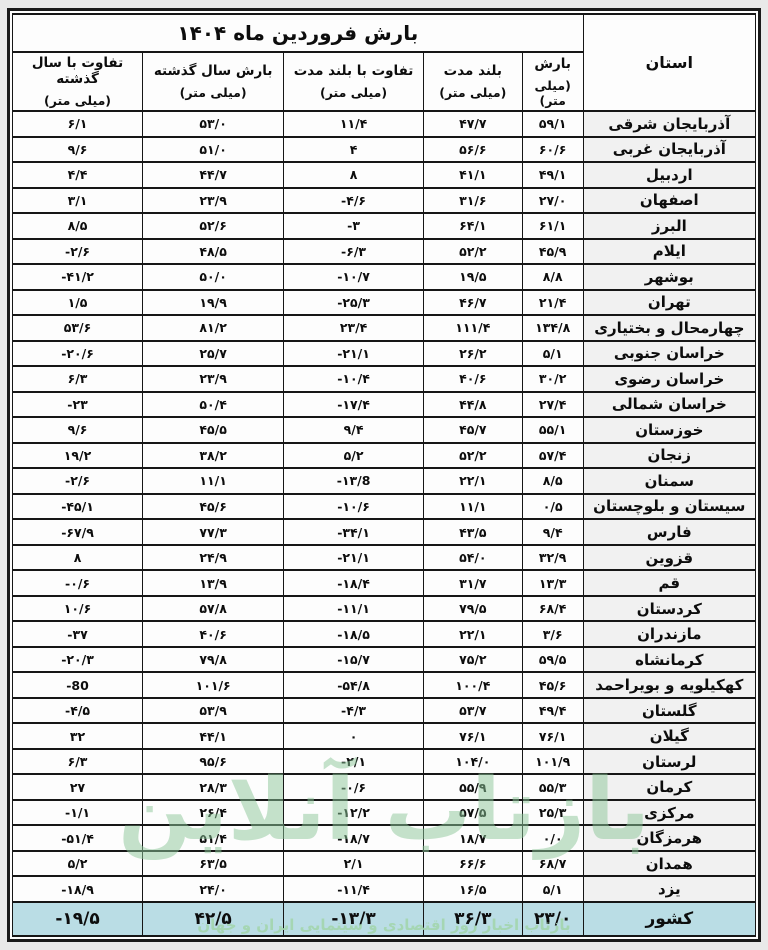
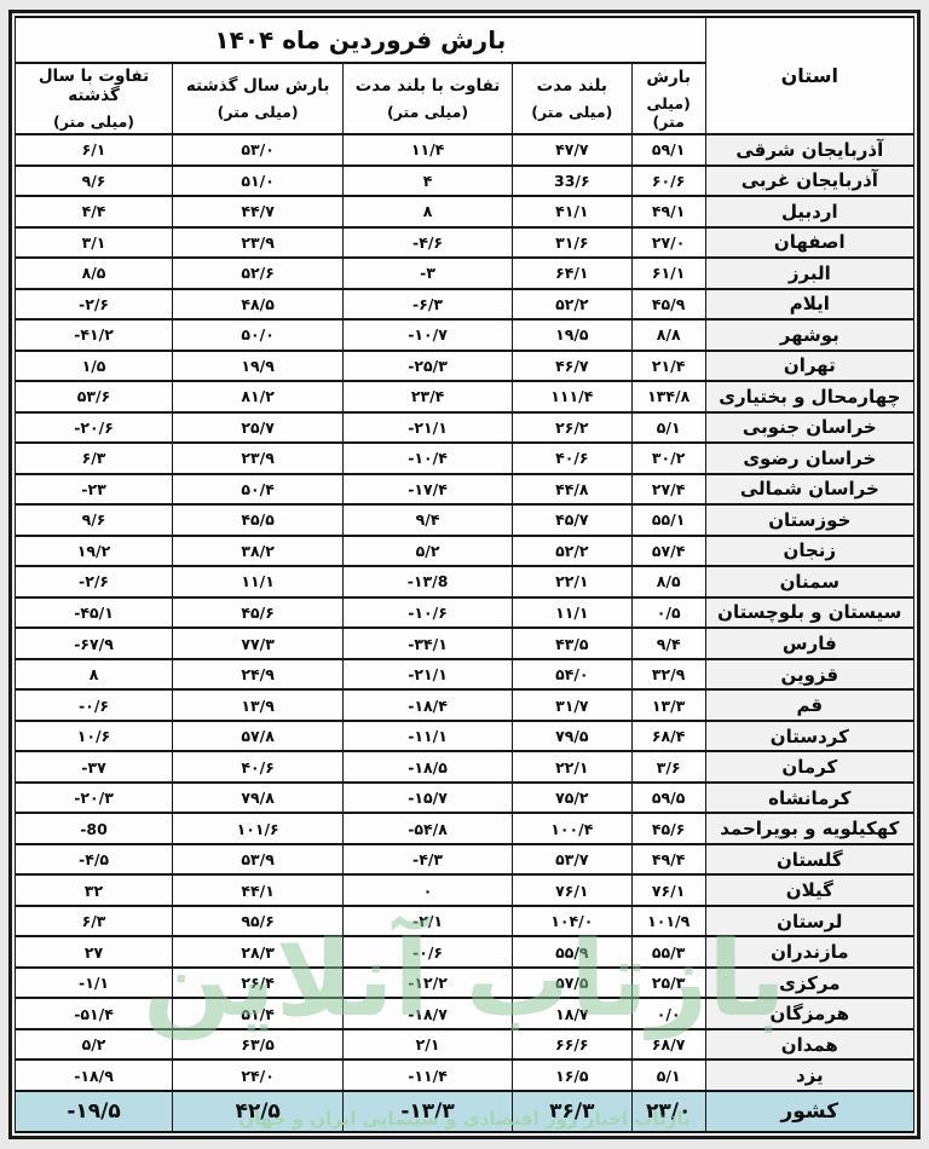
  استان	بارش فروردین ماه ۱۴۰۴
  بارش (میلی متر)	بلند مدت (میلی متر)	تفاوت با بلند مدت (میلی متر)	بارش سال گذشته (میلی متر)	تفاوت با سال گذشته (میلی متر)
  آذربایجان شرقی	۵۹/۱	۴۷/۷	۱۱/۴	۵۳/۰	۶/۱
- آذربایجان غربی	۶۰/۶	۵۶/۶	۴	۵۱/۰	۹/۶
+ آذربایجان غربی	۶۰/۶	33/۶	۴	۵۱/۰	۹/۶
  اردبیل	۴۹/۱	۴۱/۱	۸	۴۴/۷	۴/۴
  اصفهان	۲۷/۰	۳۱/۶	-۴/۶	۲۳/۹	۳/۱
  البرز	۶۱/۱	۶۴/۱	-۳	۵۲/۶	۸/۵
  ایلام	۴۵/۹	۵۲/۲	-۶/۳	۴۸/۵	-۲/۶
  بوشهر	۸/۸	۱۹/۵	-۱۰/۷	۵۰/۰	-۴۱/۲
  تهران	۲۱/۴	۴۶/۷	-۲۵/۳	۱۹/۹	۱/۵
  چهارمحال و بختیاری	۱۳۴/۸	۱۱۱/۴	۲۳/۴	۸۱/۲	۵۳/۶
  خراسان جنوبی	۵/۱	۲۶/۲	-۲۱/۱	۲۵/۷	-۲۰/۶
  خراسان رضوی	۳۰/۲	۴۰/۶	-۱۰/۴	۲۳/۹	۶/۳
  خراسان شمالی	۲۷/۴	۴۴/۸	-۱۷/۴	۵۰/۴	-۲۳
  خوزستان	۵۵/۱	۴۵/۷	۹/۴	۴۵/۵	۹/۶
  زنجان	۵۷/۴	۵۲/۲	۵/۲	۳۸/۲	۱۹/۲
  سمنان	۸/۵	۲۲/۱	-۱۳/8	۱۱/۱	-۲/۶
  سیستان و بلوچستان	۰/۵	۱۱/۱	-۱۰/۶	۴۵/۶	-۴۵/۱
  فارس	۹/۴	۴۳/۵	-۳۴/۱	۷۷/۳	-۶۷/۹
  قزوین	۳۲/۹	۵۴/۰	-۲۱/۱	۲۴/۹	۸
  قم	۱۳/۳	۳۱/۷	-۱۸/۴	۱۳/۹	-۰/۶
  کردستان	۶۸/۴	۷۹/۵	-۱۱/۱	۵۷/۸	۱۰/۶
- مازندران	۳/۶	۲۲/۱	-۱۸/۵	۴۰/۶	-۳۷
+ کرمان	۳/۶	۲۲/۱	-۱۸/۵	۴۰/۶	-۳۷
  کرمانشاه	۵۹/۵	۷۵/۲	-۱۵/۷	۷۹/۸	-۲۰/۳
  کهکیلویه و بویراحمد	۴۵/۶	۱۰۰/۴	-۵۴/۸	۱۰۱/۶	-80
  گلستان	۴۹/۴	۵۳/۷	-۴/۳	۵۳/۹	-۴/۵
  گیلان	۷۶/۱	۷۶/۱	۰	۴۴/۱	۳۲
  لرستان	۱۰۱/۹	۱۰۴/۰	-۲/۱	۹۵/۶	۶/۳
- کرمان	۵۵/۳	۵۵/۹	-۰/۶	۲۸/۳	۲۷
+ مازندران	۵۵/۳	۵۵/۹	-۰/۶	۲۸/۳	۲۷
  مرکزی	۲۵/۳	۵۷/۵	-۱۲/۲	۲۶/۴	-۱/۱
  هرمزگان	۰/۰	۱۸/۷	-۱۸/۷	۵۱/۴	-۵۱/۴
  همدان	۶۸/۷	۶۶/۶	۲/۱	۶۳/۵	۵/۲
  یزد	۵/۱	۱۶/۵	-۱۱/۴	۲۴/۰	-۱۸/۹
  کشور	۲۳/۰	۳۶/۳	-۱۳/۳	۴۲/۵	-۱۹/۵
  بازتاب آنلاین
  بازتاب اخبار روز اقتصادی و سینمایی ایران و جهان
